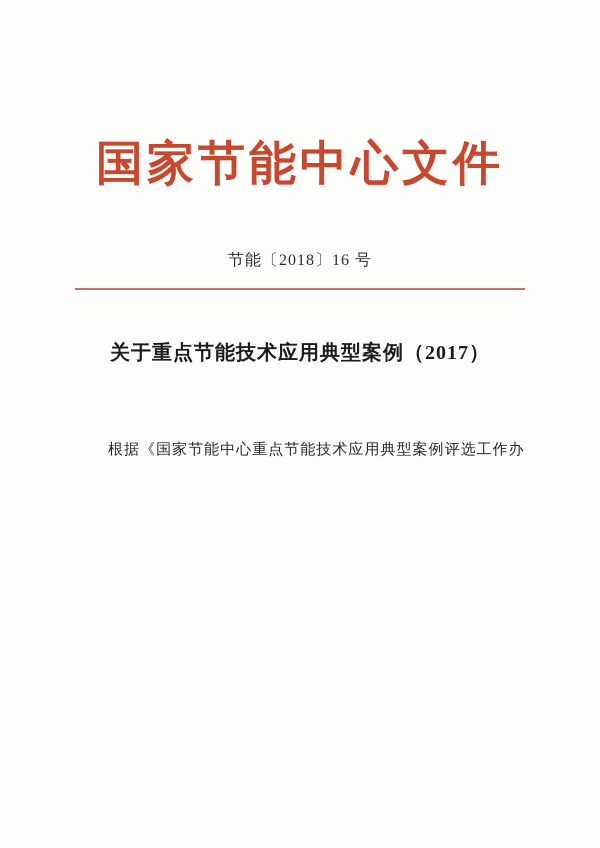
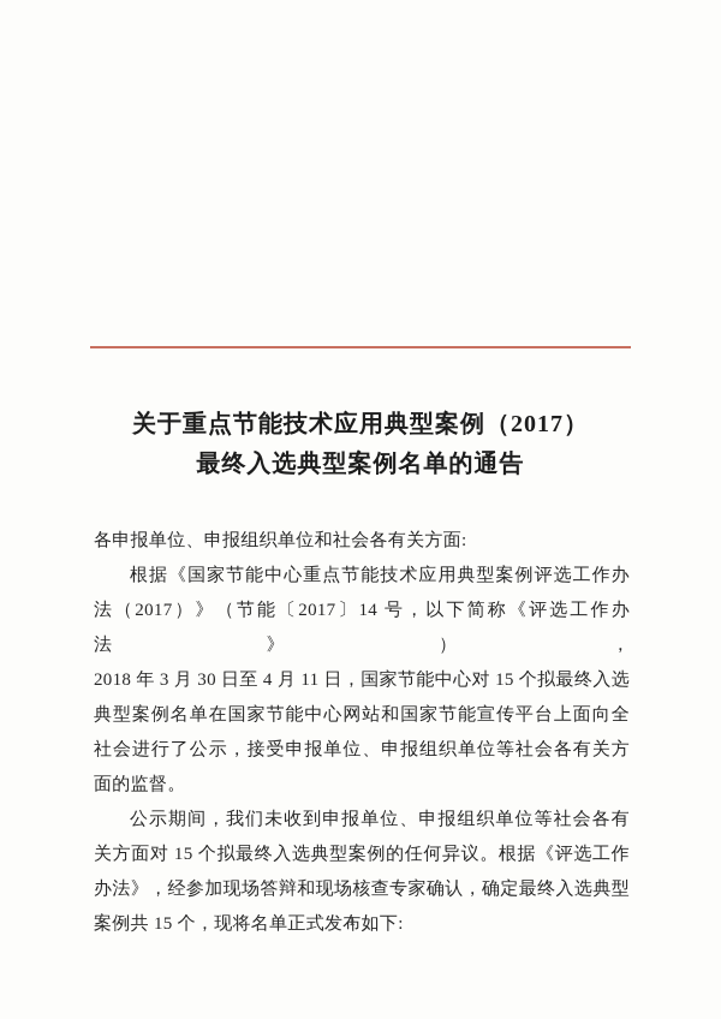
- 国家节能中心文件
- 节能〔2018〕16 号
  关于重点节能技术应用典型案例（2017）
+ 最终入选典型案例名单的通告
+ 各申报单位、申报组织单位和社会各有关方面:
  根据《国家节能中心重点节能技术应用典型案例评选工作办
+ 法（2017）》（节能〔2017〕14 号，以下简称《评选工作办法》），
+ 2018 年 3 月 30 日至 4 月 11 日，国家节能中心对 15 个拟最终入选
+ 典型案例名单在国家节能中心网站和国家节能宣传平台上面向全
+ 社会进行了公示，接受申报单位、申报组织单位等社会各有关方
+ 面的监督。
+ 公示期间，我们未收到申报单位、申报组织单位等社会各有
+ 关方面对 15 个拟最终入选典型案例的任何异议。根据《评选工作
+ 办法》，经参加现场答辩和现场核查专家确认，确定最终入选典型
+ 案例共 15 个，现将名单正式发布如下:
+ 1
